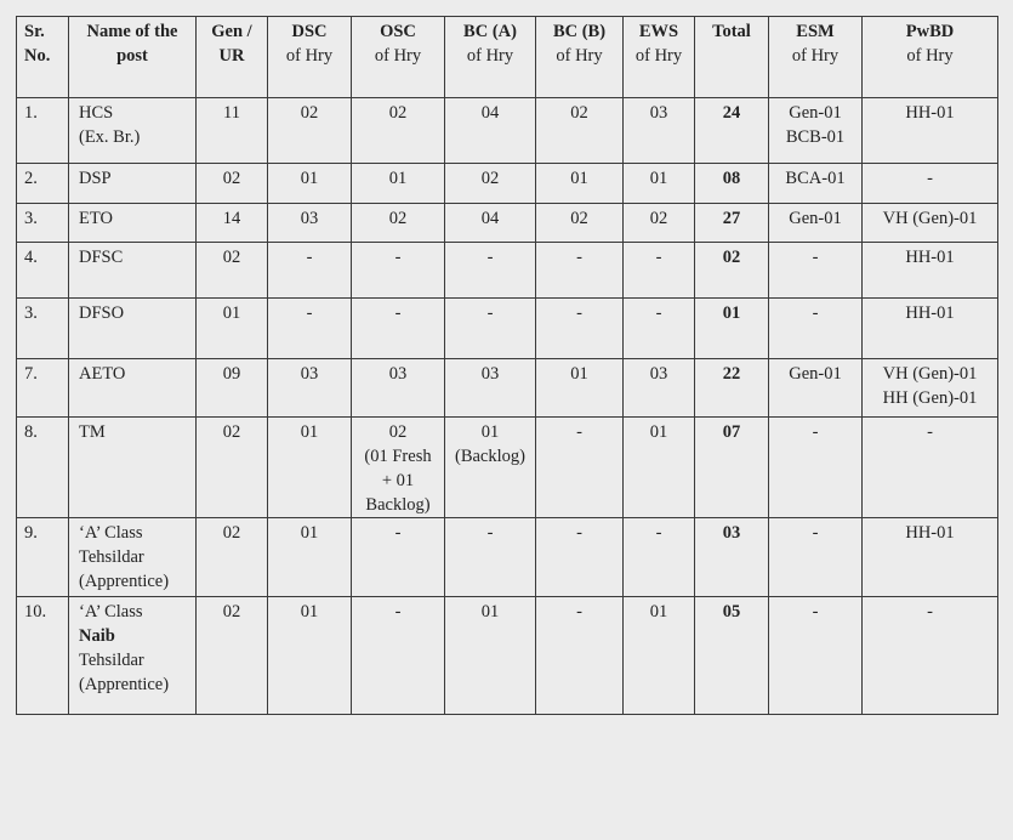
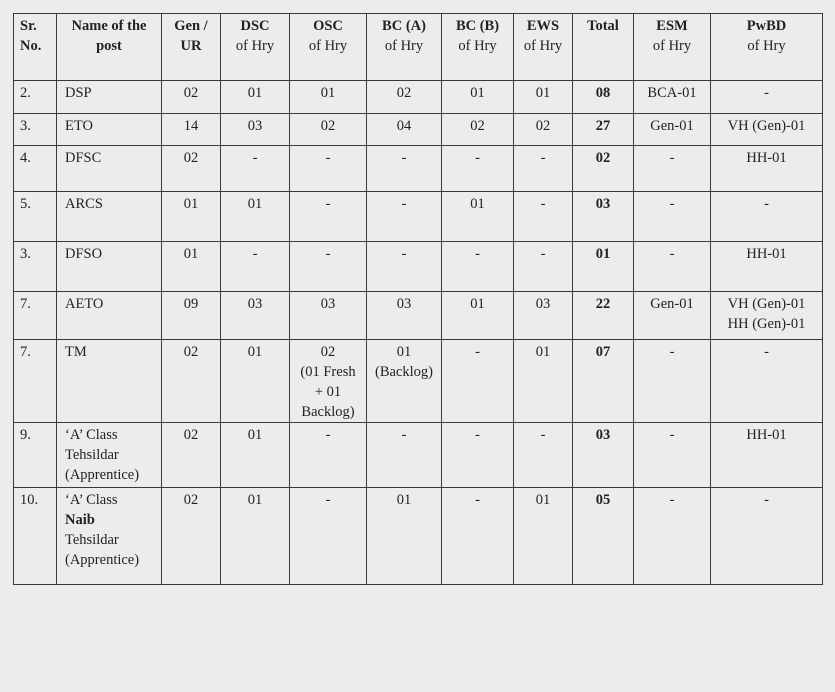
  Sr. No.	Name of the post	Gen / UR	DSCof Hry	OSCof Hry	BC (A)of Hry	BC (B)of Hry	EWSof Hry	Total	ESMof Hry	PwBDof Hry
- 1.	HCS(Ex. Br.)	11	02	02	04	02	03	24	Gen-01BCB-01	HH-01
  2.	DSP	02	01	01	02	01	01	08	BCA-01	-
  3.	ETO	14	03	02	04	02	02	27	Gen-01	VH (Gen)-01
  4.	DFSC	02	-	-	-	-	-	02	-	HH-01
+ 5.	ARCS	01	01	-	-	01	-	03	-	-
  3.	DFSO	01	-	-	-	-	-	01	-	HH-01
  7.	AETO	09	03	03	03	01	03	22	Gen-01	VH (Gen)-01HH (Gen)-01
- 8.	TM	02	01	02(01 Fresh+ 01Backlog)	01(Backlog)	-	01	07	-	-
+ 7.	TM	02	01	02(01 Fresh+ 01Backlog)	01(Backlog)	-	01	07	-	-
  9.	‘A’ ClassTehsildar(Apprentice)	02	01	-	-	-	-	03	-	HH-01
  10.	‘A’ ClassNaibTehsildar(Apprentice)	02	01	-	01	-	01	05	-	-
